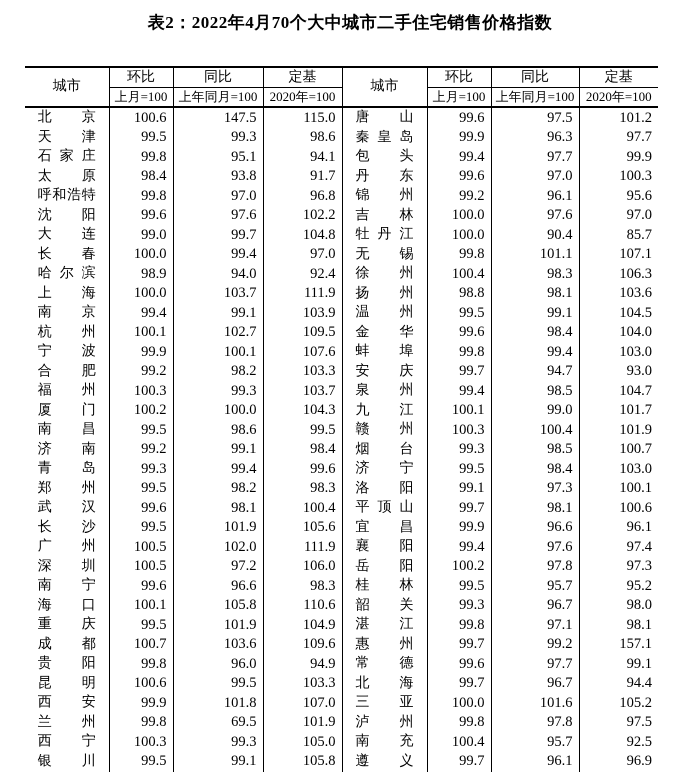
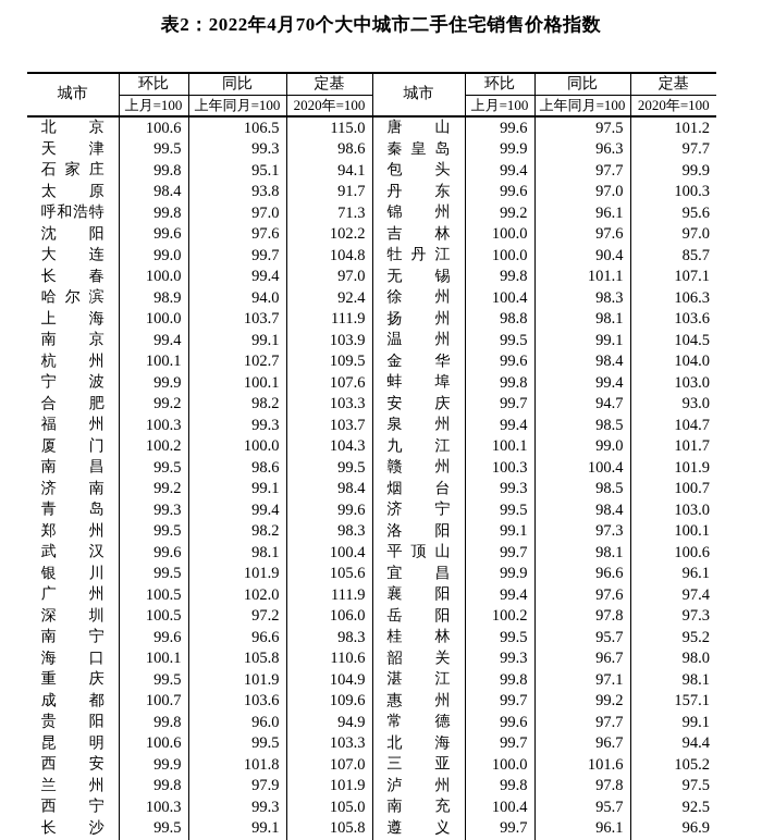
  表2：2022年4月70个大中城市二手住宅销售价格指数
  城市	环比	同比	定基	城市	环比	同比	定基
  上月=100	上年同月=100	2020年=100	上月=100	上年同月=100	2020年=100
- 北京	100.6	147.5	115.0	唐山	99.6	97.5	101.2
+ 北京	100.6	106.5	115.0	唐山	99.6	97.5	101.2
  天津	99.5	99.3	98.6	秦皇岛	99.9	96.3	97.7
  石家庄	99.8	95.1	94.1	包头	99.4	97.7	99.9
  太原	98.4	93.8	91.7	丹东	99.6	97.0	100.3
- 呼和浩特	99.8	97.0	96.8	锦州	99.2	96.1	95.6
+ 呼和浩特	99.8	97.0	71.3	锦州	99.2	96.1	95.6
  沈阳	99.6	97.6	102.2	吉林	100.0	97.6	97.0
  大连	99.0	99.7	104.8	牡丹江	100.0	90.4	85.7
  长春	100.0	99.4	97.0	无锡	99.8	101.1	107.1
  哈尔滨	98.9	94.0	92.4	徐州	100.4	98.3	106.3
  上海	100.0	103.7	111.9	扬州	98.8	98.1	103.6
  南京	99.4	99.1	103.9	温州	99.5	99.1	104.5
  杭州	100.1	102.7	109.5	金华	99.6	98.4	104.0
  宁波	99.9	100.1	107.6	蚌埠	99.8	99.4	103.0
  合肥	99.2	98.2	103.3	安庆	99.7	94.7	93.0
  福州	100.3	99.3	103.7	泉州	99.4	98.5	104.7
  厦门	100.2	100.0	104.3	九江	100.1	99.0	101.7
  南昌	99.5	98.6	99.5	赣州	100.3	100.4	101.9
  济南	99.2	99.1	98.4	烟台	99.3	98.5	100.7
  青岛	99.3	99.4	99.6	济宁	99.5	98.4	103.0
  郑州	99.5	98.2	98.3	洛阳	99.1	97.3	100.1
  武汉	99.6	98.1	100.4	平顶山	99.7	98.1	100.6
- 长沙	99.5	101.9	105.6	宜昌	99.9	96.6	96.1
+ 银川	99.5	101.9	105.6	宜昌	99.9	96.6	96.1
  广州	100.5	102.0	111.9	襄阳	99.4	97.6	97.4
  深圳	100.5	97.2	106.0	岳阳	100.2	97.8	97.3
  南宁	99.6	96.6	98.3	桂林	99.5	95.7	95.2
  海口	100.1	105.8	110.6	韶关	99.3	96.7	98.0
  重庆	99.5	101.9	104.9	湛江	99.8	97.1	98.1
  成都	100.7	103.6	109.6	惠州	99.7	99.2	157.1
  贵阳	99.8	96.0	94.9	常德	99.6	97.7	99.1
  昆明	100.6	99.5	103.3	北海	99.7	96.7	94.4
  西安	99.9	101.8	107.0	三亚	100.0	101.6	105.2
- 兰州	99.8	69.5	101.9	泸州	99.8	97.8	97.5
+ 兰州	99.8	97.9	101.9	泸州	99.8	97.8	97.5
  西宁	100.3	99.3	105.0	南充	100.4	95.7	92.5
- 银川	99.5	99.1	105.8	遵义	99.7	96.1	96.9
+ 长沙	99.5	99.1	105.8	遵义	99.7	96.1	96.9
